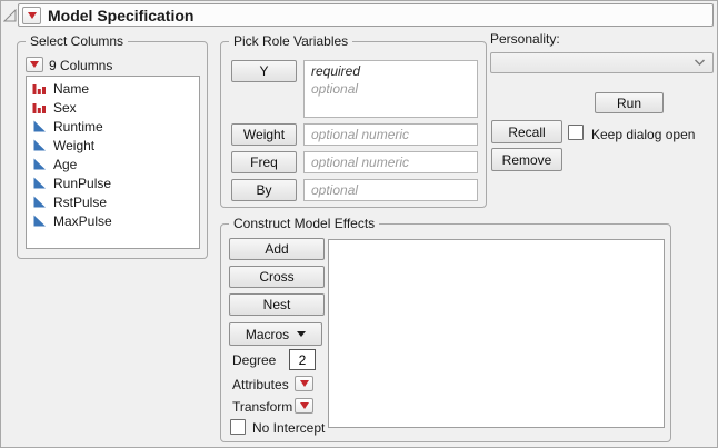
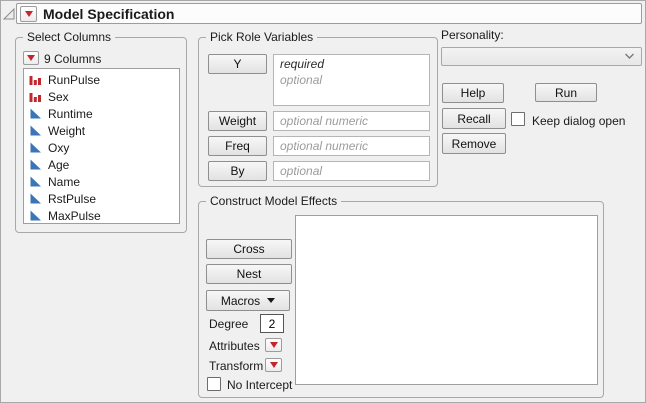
  Model Specification
  Select Columns
  9 Columns
- Name
+ RunPulse
  Sex
  Runtime
  Weight
+ Oxy
  Age
- RunPulse
+ Name
  RstPulse
  MaxPulse
  Pick Role Variables
  Y
  required
  optional
  Weight
  optional numeric
  Freq
  optional numeric
  By
  optional
  Personality:
+ Help
  Run
  Recall
  Keep dialog open
  Remove
  Construct Model Effects
- Add
  Cross
  Nest
  Macros
  Degree
  2
  Attributes
  Transform
  No Intercept
